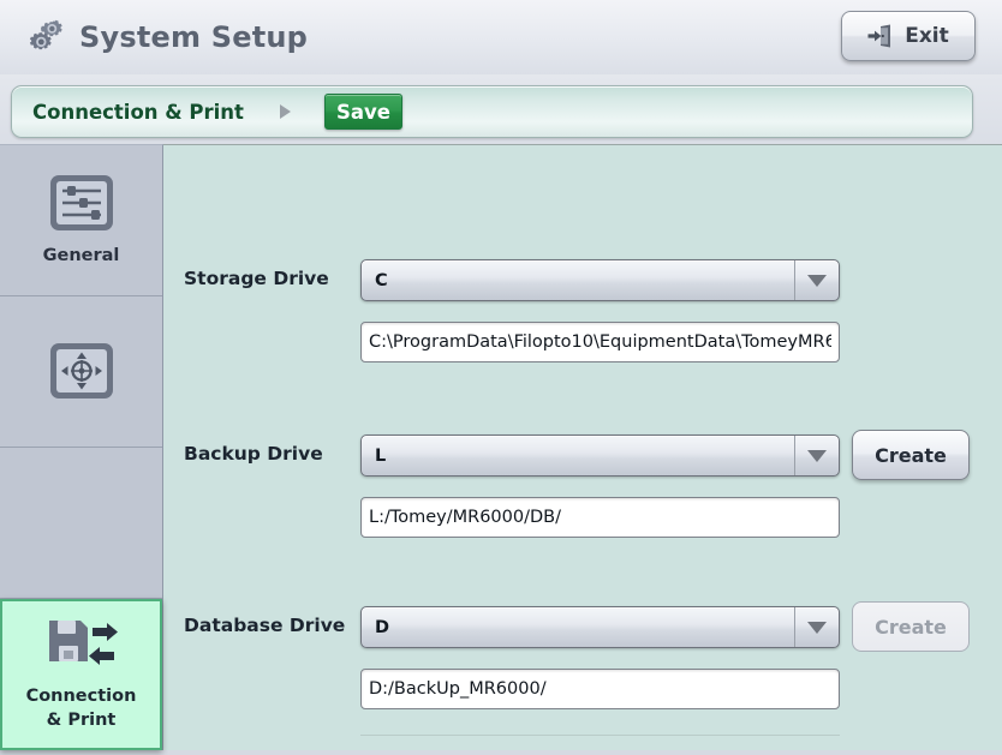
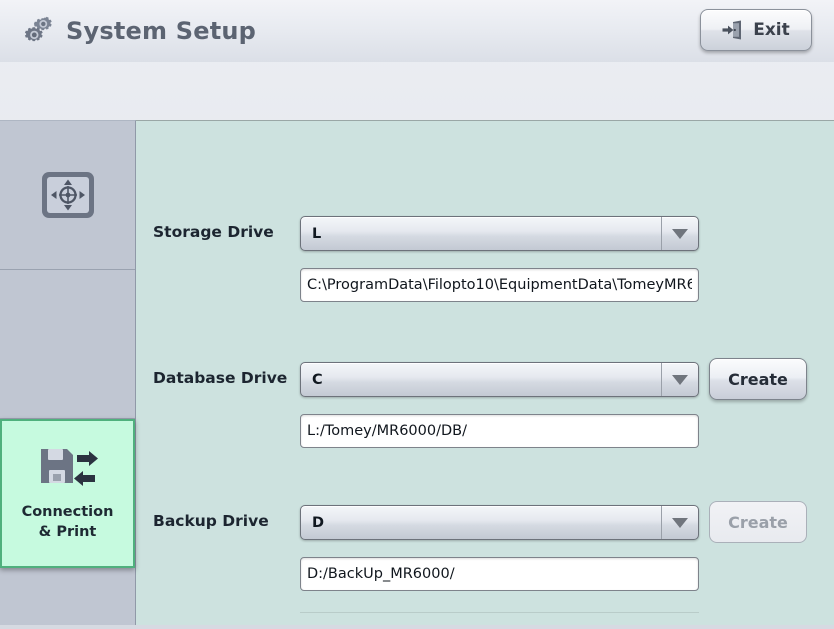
  System Setup
  Exit
- Connection & Print
- Save
- General
  Connection
  & Print
  Storage Drive
- C
+ L
  C:\ProgramData\Filopto10\EquipmentData\TomeyMR6
- Backup Drive
+ Database Drive
- L
+ C
  Create
  L:/Tomey/MR6000/DB/
- Database Drive
+ Backup Drive
  D
  Create
  D:/BackUp_MR6000/
